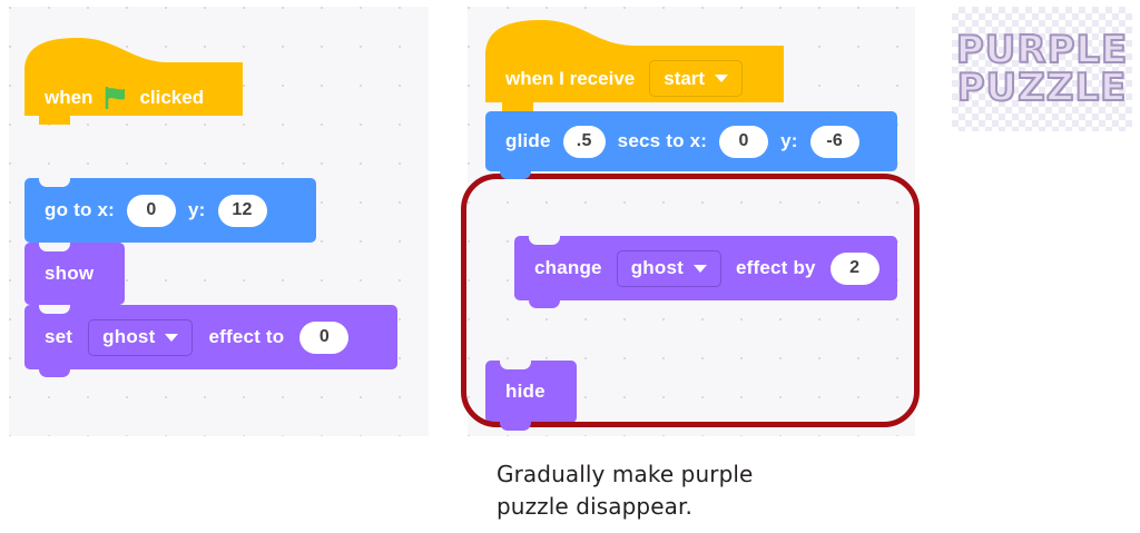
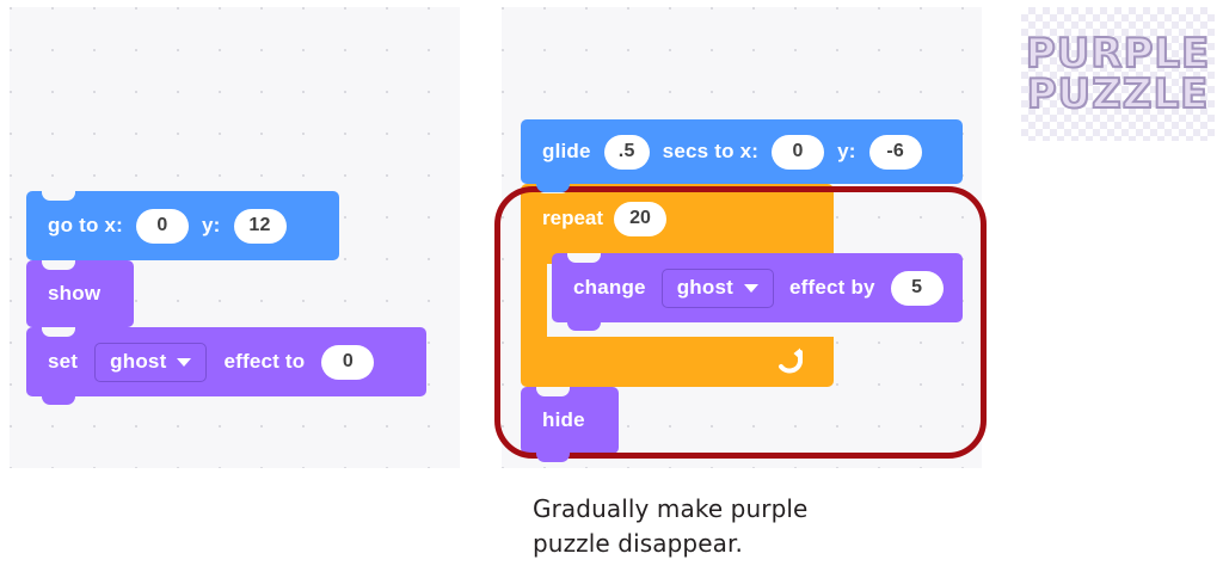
- when
- clicked
  go to x:
  0
  y:
  12
  show
  set
  ghost
  effect to
  0
- when I receive
- start
  glide
  .5
  secs to x:
  0
  y:
  -6
+ repeat
+ 20
  change
  ghost
  effect by
- 2
+ 5
  hide
  Gradually make purple
  puzzle disappear.
  PURPLE
  PUZZLE
